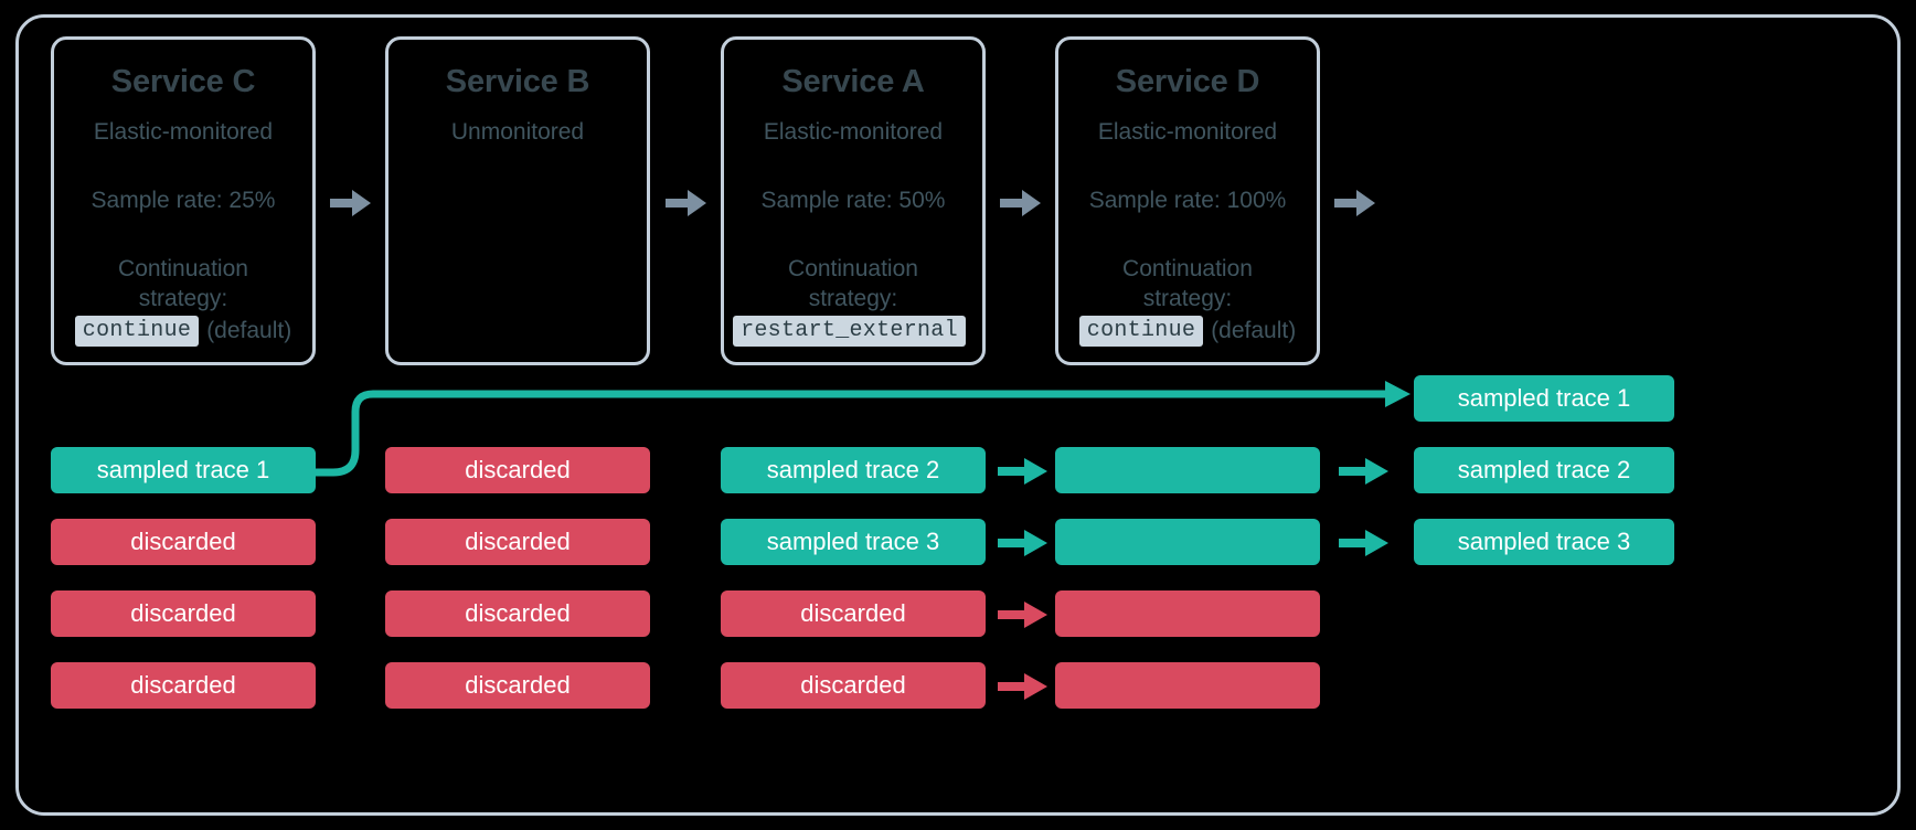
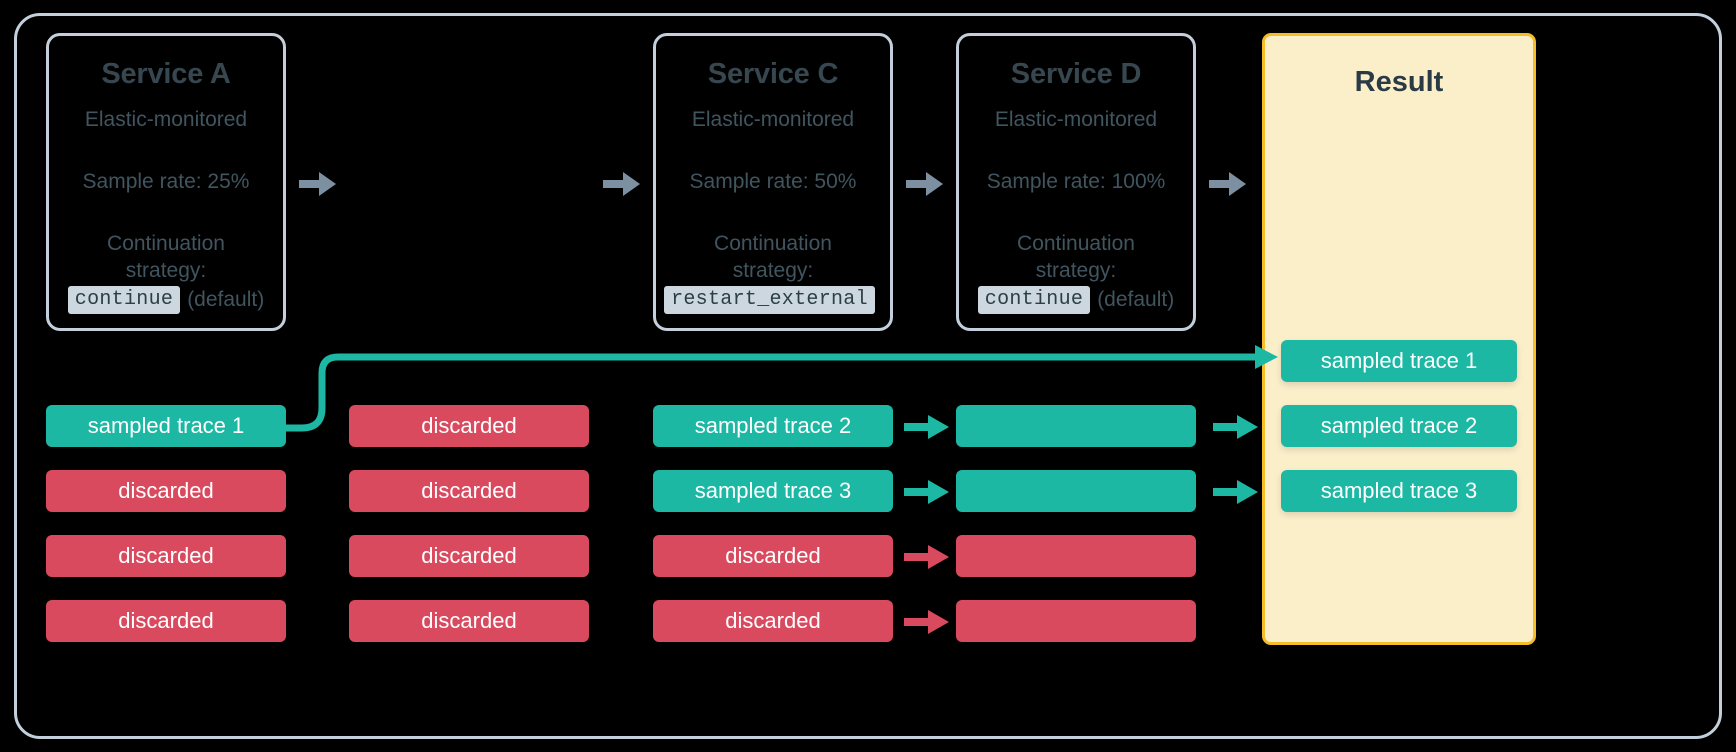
- Service C
+ Service A
  Elastic-monitored
  Sample rate: 25%
  Continuation strategy:
  continue
  (default)
- Service B
- Unmonitored
- Service A
+ Service C
  Elastic-monitored
  Sample rate: 50%
  Continuation strategy:
  restart_external
  Service D
  Elastic-monitored
  Sample rate: 100%
  Continuation strategy:
  continue
  (default)
+ Result
  sampled trace 1
  discarded
  discarded
  discarded
  discarded
  discarded
  discarded
  discarded
  sampled trace 2
  sampled trace 3
  discarded
  discarded
  sampled trace 1
  sampled trace 2
  sampled trace 3
